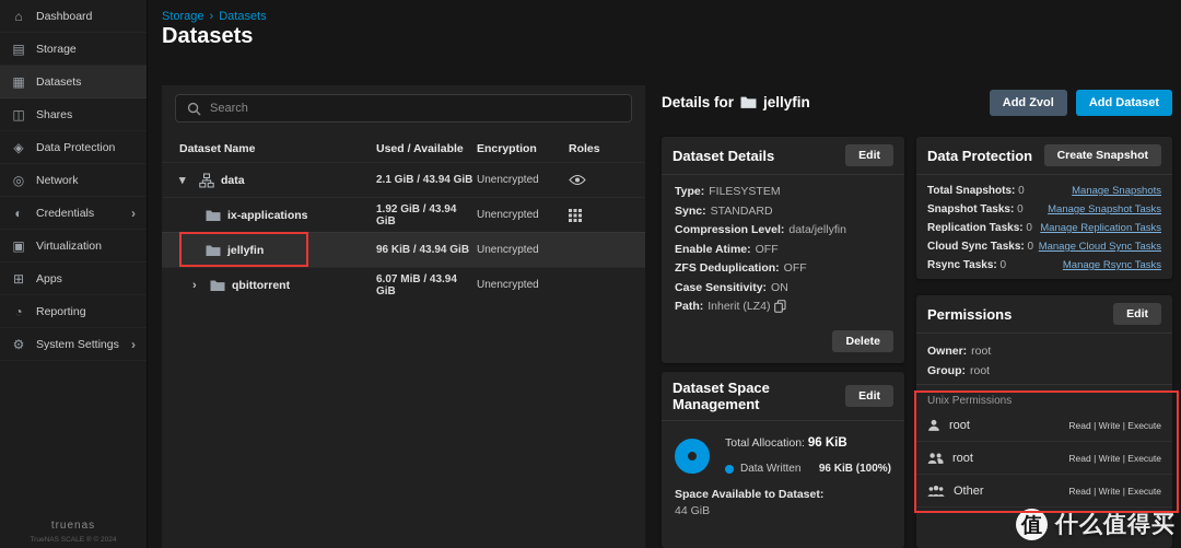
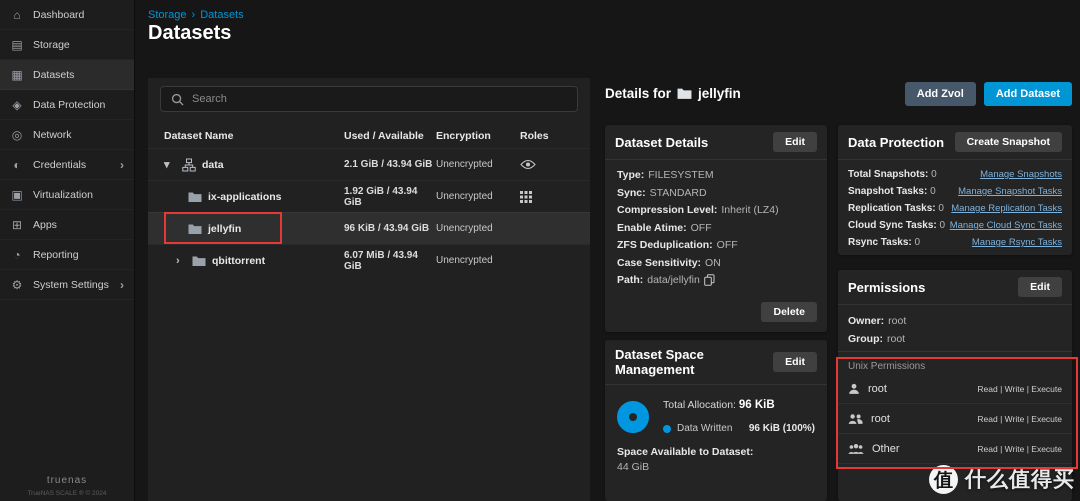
  Dashboard
  Storage
  Datasets
- Shares
  Data Protection
  Network
  Credentials
  Virtualization
  Apps
  Reporting
  System Settings
  truenas
  Storage Datasets
  Datasets
  Search
  Dataset Name
  Used / Available
  Encryption
  Roles
  data
  2.1 GiB / 43.94 GiB
  Unencrypted
  ix-applications
  1.92 GiB / 43.94 GiB
  Unencrypted
  jellyfin
  96 KiB / 43.94 GiB
  Unencrypted
  qbittorrent
  6.07 MiB / 43.94 GiB
  Unencrypted
  Details for
  jellyfin
  Add Zvol
  Add Dataset
  Dataset Details
  Edit
  Type:
  FILESYSTEM
  Sync:
  STANDARD
  Compression Level:
- data/jellyfin
+ Inherit (LZ4)
  Enable Atime:
  OFF
  ZFS Deduplication:
  OFF
  Case Sensitivity:
  ON
  Path:
- Inherit (LZ4)
+ data/jellyfin
  Delete
  Dataset Space Management
  Edit
  Total Allocation: 96 KiB
  Data Written
  96 KiB (100%)
  Space Available to Dataset:
  44 GiB
  Data Protection
  Create Snapshot
  Total Snapshots:
  0
  Manage Snapshots
  Snapshot Tasks:
  0
  Manage Snapshot Tasks
  Replication Tasks:
  0
  Manage Replication Tasks
  Cloud Sync Tasks:
  0
  Manage Cloud Sync Tasks
  Rsync Tasks:
  0
  Manage Rsync Tasks
  Permissions
  Edit
  Owner:
  root
  Group:
  root
  Unix Permissions
  root
  Read | Write | Execute
  root
  Read | Write | Execute
  Other
  Read | Write | Execute
  值
  什么值得买
